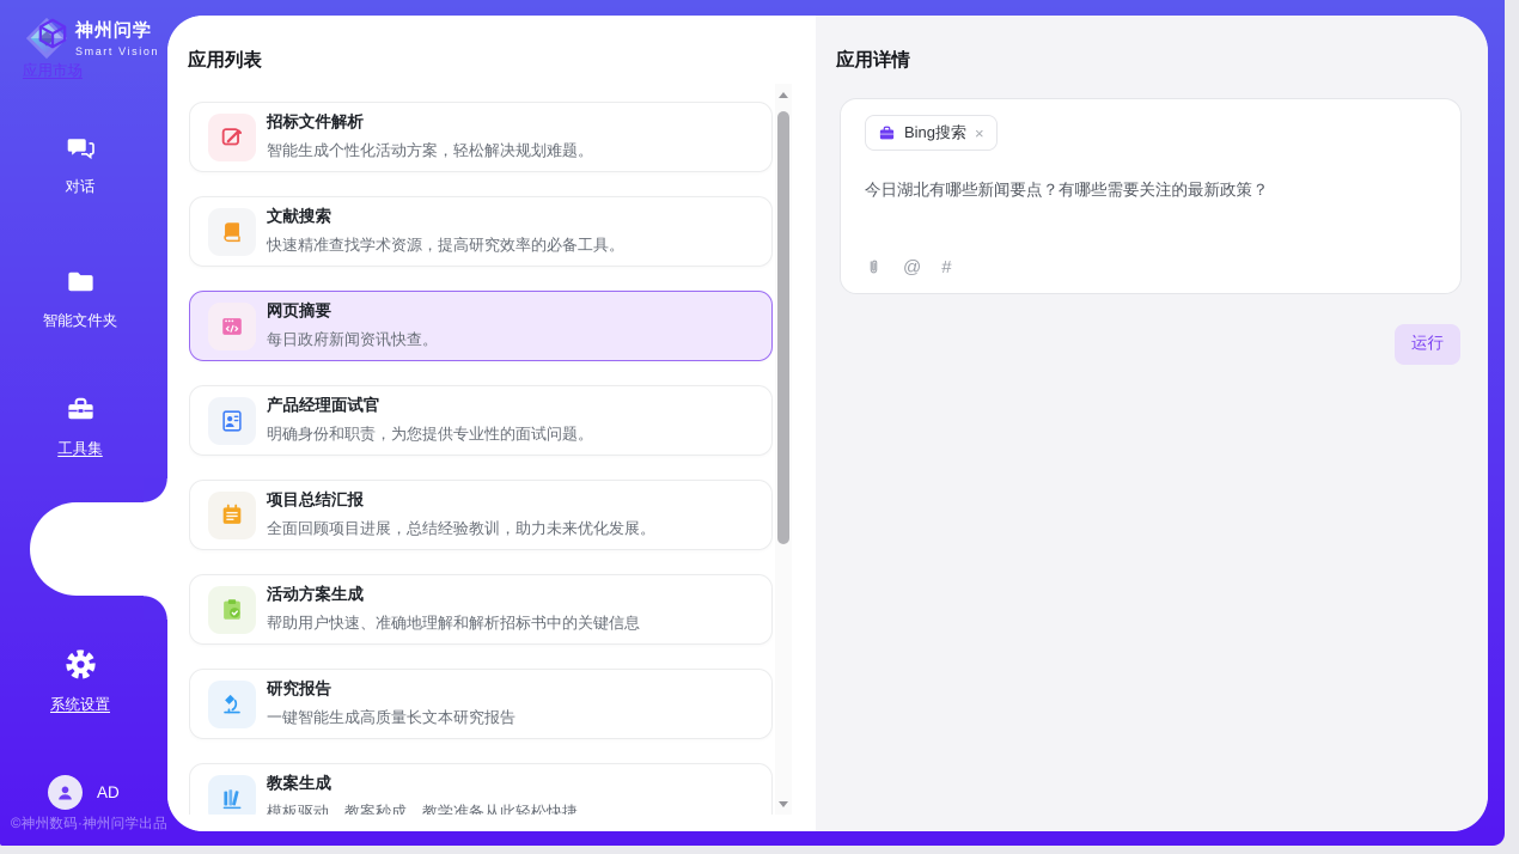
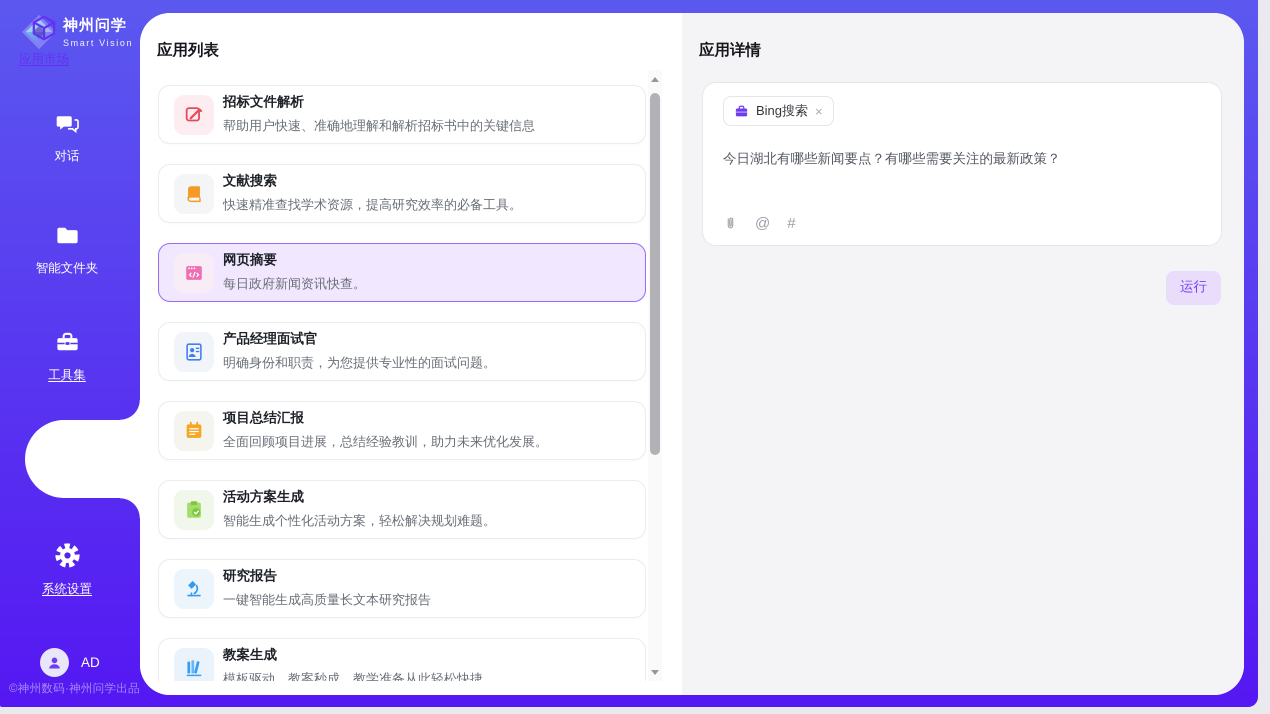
  神州问学
  Smart Vision
  对话
  智能文件夹
  工具集
  应用市场
  系统设置
  AD
  ©神州数码·神州问学出品
  应用列表
  招标文件解析
- 智能生成个性化活动方案，轻松解决规划难题。
+ 帮助用户快速、准确地理解和解析招标书中的关键信息
  文献搜索
  快速精准查找学术资源，提高研究效率的必备工具。
  网页摘要
  每日政府新闻资讯快查。
  产品经理面试官
  明确身份和职责，为您提供专业性的面试问题。
  项目总结汇报
  全面回顾项目进展，总结经验教训，助力未来优化发展。
  活动方案生成
- 帮助用户快速、准确地理解和解析招标书中的关键信息
+ 智能生成个性化活动方案，轻松解决规划难题。
  研究报告
  一键智能生成高质量长文本研究报告
  教案生成
  模板驱动，教案秒成，教学准备从此轻松快捷
  应用详情
  Bing搜索
  ×
  今日湖北有哪些新闻要点？有哪些需要关注的最新政策？
  @
  #
  运行
